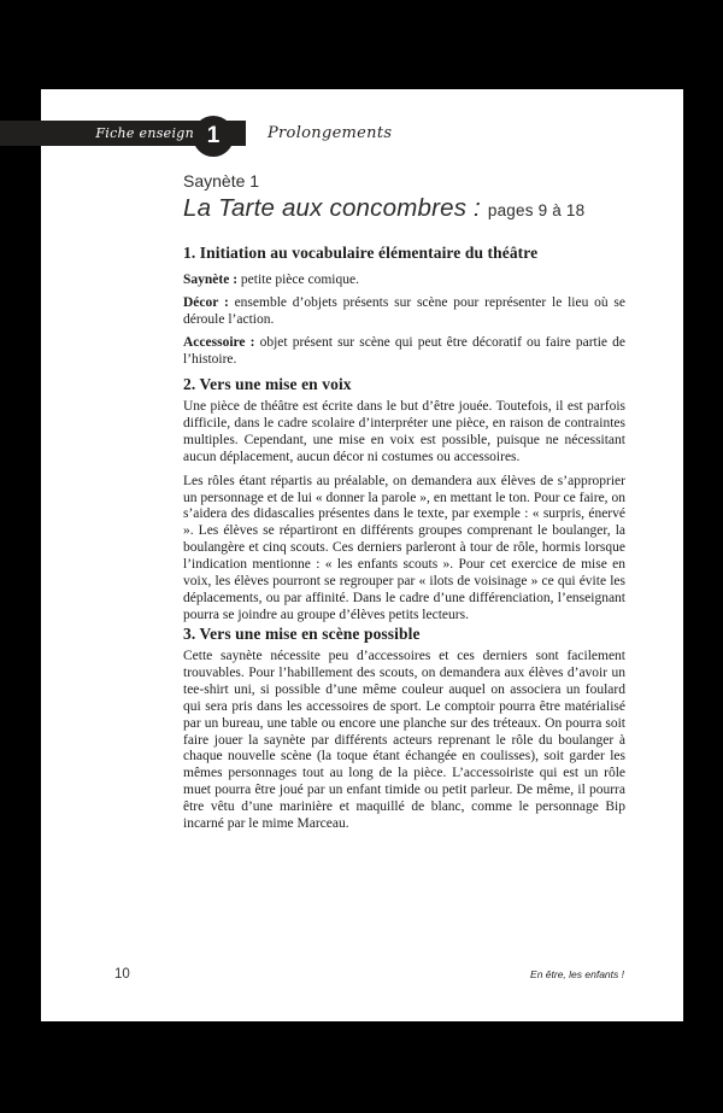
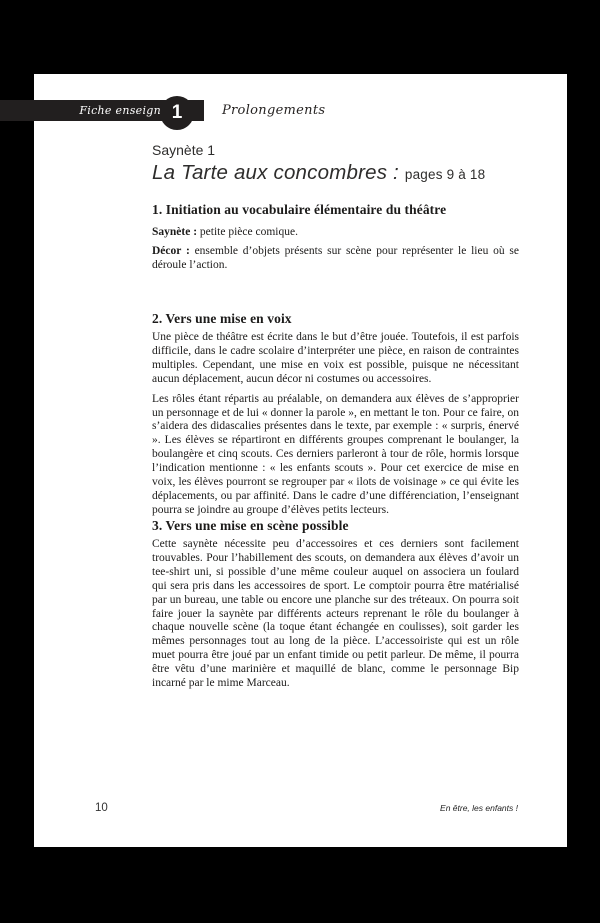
  Fiche enseign
  1
  Prolongements
  Saynète 1
  La Tarte aux concombres : pages 9 à 18
  1. Initiation au vocabulaire élémentaire du théâtre
  Saynète : petite pièce comique.
  Décor : ensemble d’objets présents sur scène pour représenter le lieu où se déroule l’action.
- Accessoire : objet présent sur scène qui peut être décoratif ou faire partie de l’histoire.
  2. Vers une mise en voix
  Une pièce de théâtre est écrite dans le but d’être jouée. Toutefois, il est parfois difficile, dans le cadre scolaire d’interpréter une pièce, en raison de contraintes multiples. Cependant, une mise en voix est possible, puisque ne nécessitant aucun déplacement, aucun décor ni costumes ou accessoires.
  Les rôles étant répartis au préalable, on demandera aux élèves de s’approprier un personnage et de lui « donner la parole », en mettant le ton. Pour ce faire, on s’aidera des didascalies présentes dans le texte, par exemple : « surpris, énervé ». Les élèves se répartiront en différents groupes comprenant le boulanger, la boulangère et cinq scouts. Ces derniers parleront à tour de rôle, hormis lorsque l’indication mentionne : « les enfants scouts ». Pour cet exercice de mise en voix, les élèves pourront se regrouper par « ilots de voisinage » ce qui évite les déplacements, ou par affinité. Dans le cadre d’une différenciation, l’enseignant pourra se joindre au groupe d’élèves petits lecteurs.
  3. Vers une mise en scène possible
  Cette saynète nécessite peu d’accessoires et ces derniers sont facilement trouvables. Pour l’habillement des scouts, on demandera aux élèves d’avoir un tee-shirt uni, si possible d’une même couleur auquel on associera un foulard qui sera pris dans les accessoires de sport. Le comptoir pourra être matérialisé par un bureau, une table ou encore une planche sur des tréteaux. On pourra soit faire jouer la saynète par différents acteurs reprenant le rôle du boulanger à chaque nouvelle scène (la toque étant échangée en coulisses), soit garder les mêmes personnages tout au long de la pièce. L’accessoiriste qui est un rôle muet pourra être joué par un enfant timide ou petit parleur. De même, il pourra être vêtu d’une marinière et maquillé de blanc, comme le personnage Bip incarné par le mime Marceau.
  10
  En être, les enfants !
